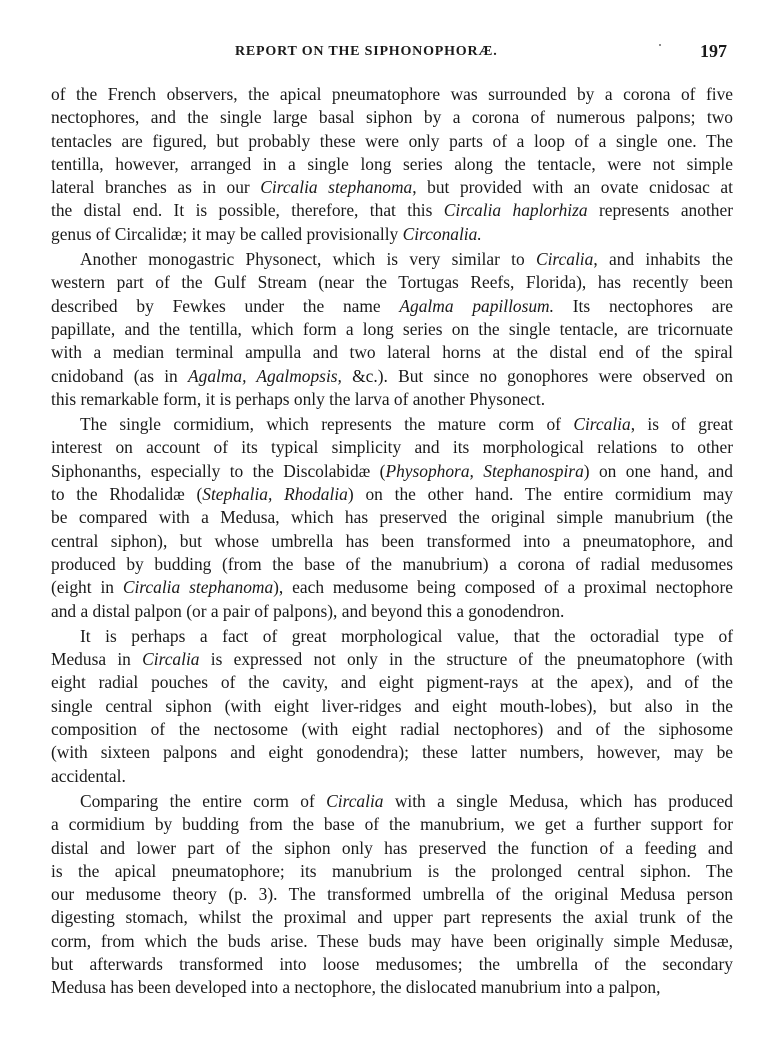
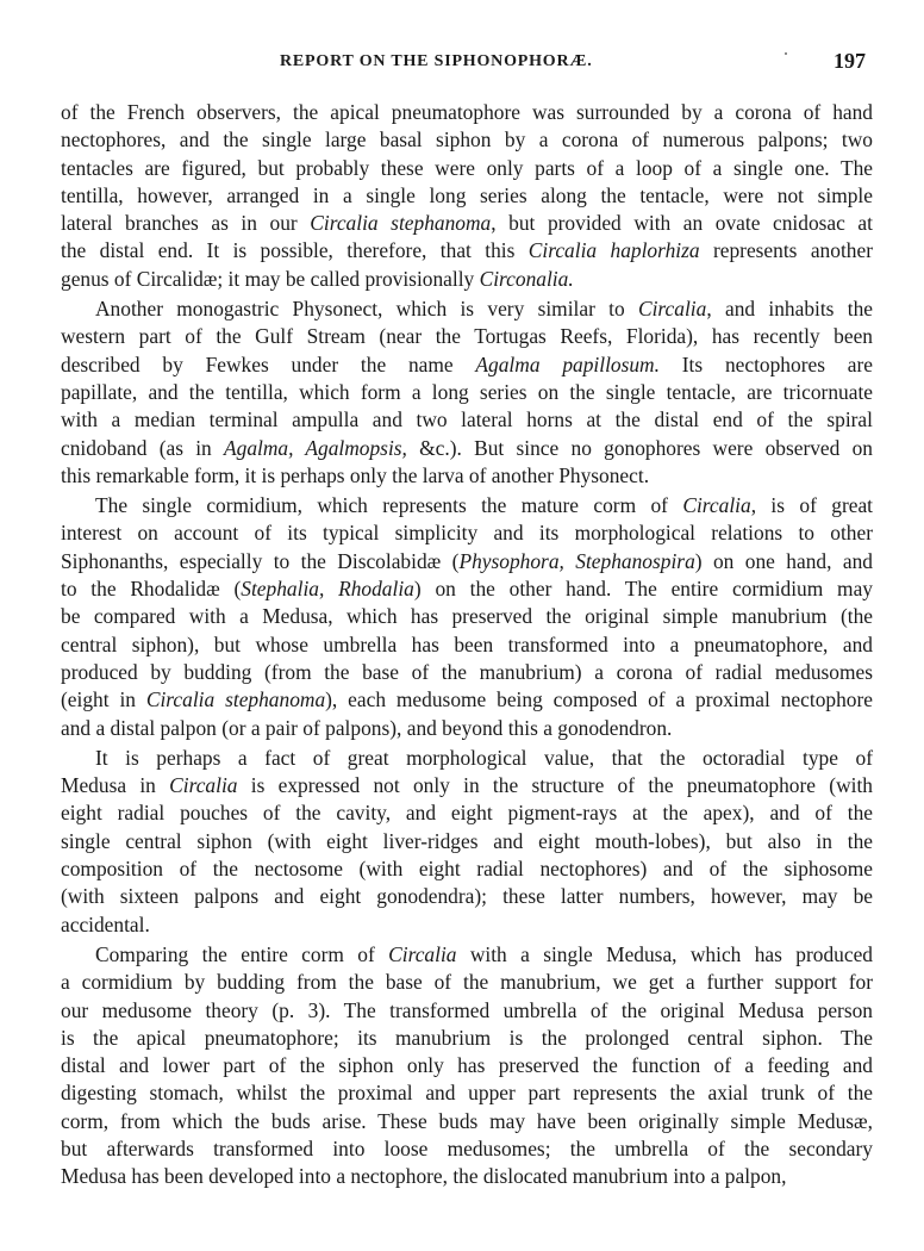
  REPORT ON THE SIPHONOPHORÆ.
  197
- of the French observers, the apical pneumatophore was surrounded by a corona of five
+ of the French observers, the apical pneumatophore was surrounded by a corona of hand
  nectophores, and the single large basal siphon by a corona of numerous palpons; two
  tentacles are figured, but probably these were only parts of a loop of a single one. The
  tentilla, however, arranged in a single long series along the tentacle, were not simple
  lateral branches as in our Circalia stephanoma, but provided with an ovate cnidosac at
  the distal end. It is possible, therefore, that this Circalia haplorhiza represents another
  genus of Circalidæ; it may be called provisionally Circonalia.
  Another monogastric Physonect, which is very similar to Circalia, and inhabits the
  western part of the Gulf Stream (near the Tortugas Reefs, Florida), has recently been
  described by Fewkes under the name Agalma papillosum. Its nectophores are
  papillate, and the tentilla, which form a long series on the single tentacle, are tricornuate
  with a median terminal ampulla and two lateral horns at the distal end of the spiral
  cnidoband (as in Agalma, Agalmopsis, &c.). But since no gonophores were observed on
  this remarkable form, it is perhaps only the larva of another Physonect.
  The single cormidium, which represents the mature corm of Circalia, is of great
  interest on account of its typical simplicity and its morphological relations to other
  Siphonanths, especially to the Discolabidæ (Physophora, Stephanospira) on one hand, and
  to the Rhodalidæ (Stephalia, Rhodalia) on the other hand. The entire cormidium may
  be compared with a Medusa, which has preserved the original simple manubrium (the
  central siphon), but whose umbrella has been transformed into a pneumatophore, and
  produced by budding (from the base of the manubrium) a corona of radial medusomes
  (eight in Circalia stephanoma), each medusome being composed of a proximal nectophore
  and a distal palpon (or a pair of palpons), and beyond this a gonodendron.
  It is perhaps a fact of great morphological value, that the octoradial type of
  Medusa in Circalia is expressed not only in the structure of the pneumatophore (with
  eight radial pouches of the cavity, and eight pigment-rays at the apex), and of the
  single central siphon (with eight liver-ridges and eight mouth-lobes), but also in the
  composition of the nectosome (with eight radial nectophores) and of the siphosome
  (with sixteen palpons and eight gonodendra); these latter numbers, however, may be
  accidental.
  Comparing the entire corm of Circalia with a single Medusa, which has produced
  a cormidium by budding from the base of the manubrium, we get a further support for
- distal and lower part of the siphon only has preserved the function of a feeding and
+ our medusome theory (p. 3). The transformed umbrella of the original Medusa person
  is the apical pneumatophore; its manubrium is the prolonged central siphon. The
- our medusome theory (p. 3). The transformed umbrella of the original Medusa person
+ distal and lower part of the siphon only has preserved the function of a feeding and
  digesting stomach, whilst the proximal and upper part represents the axial trunk of the
  corm, from which the buds arise. These buds may have been originally simple Medusæ,
  but afterwards transformed into loose medusomes; the umbrella of the secondary
  Medusa has been developed into a nectophore, the dislocated manubrium into a palpon,
